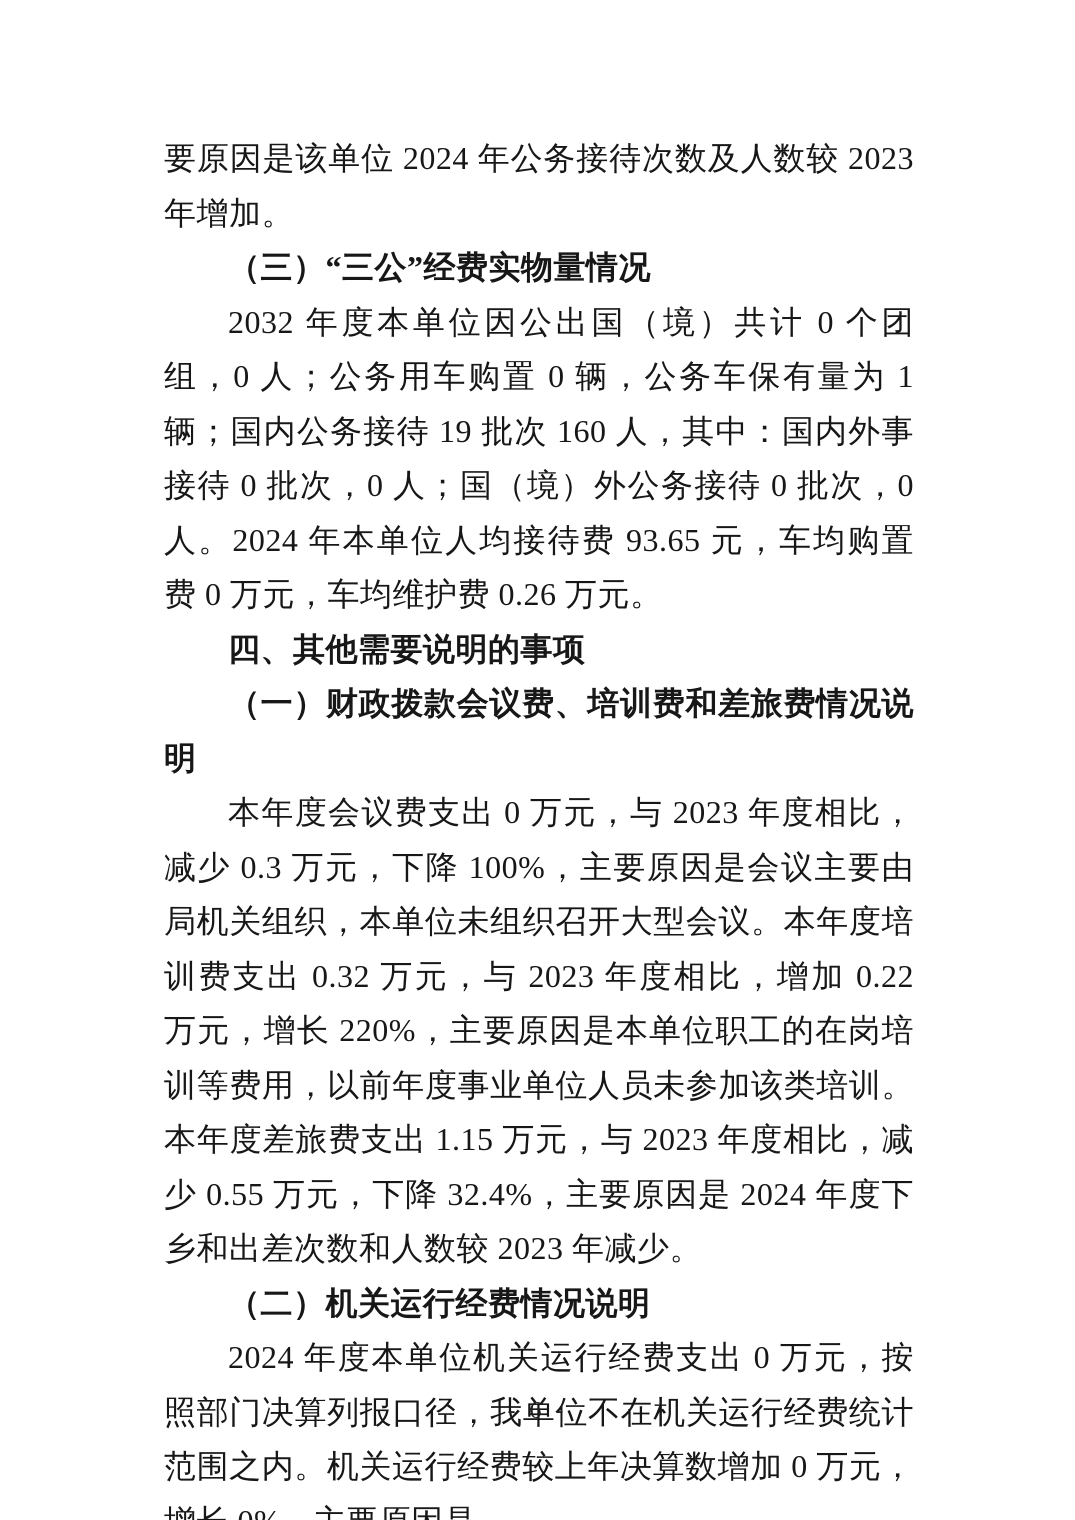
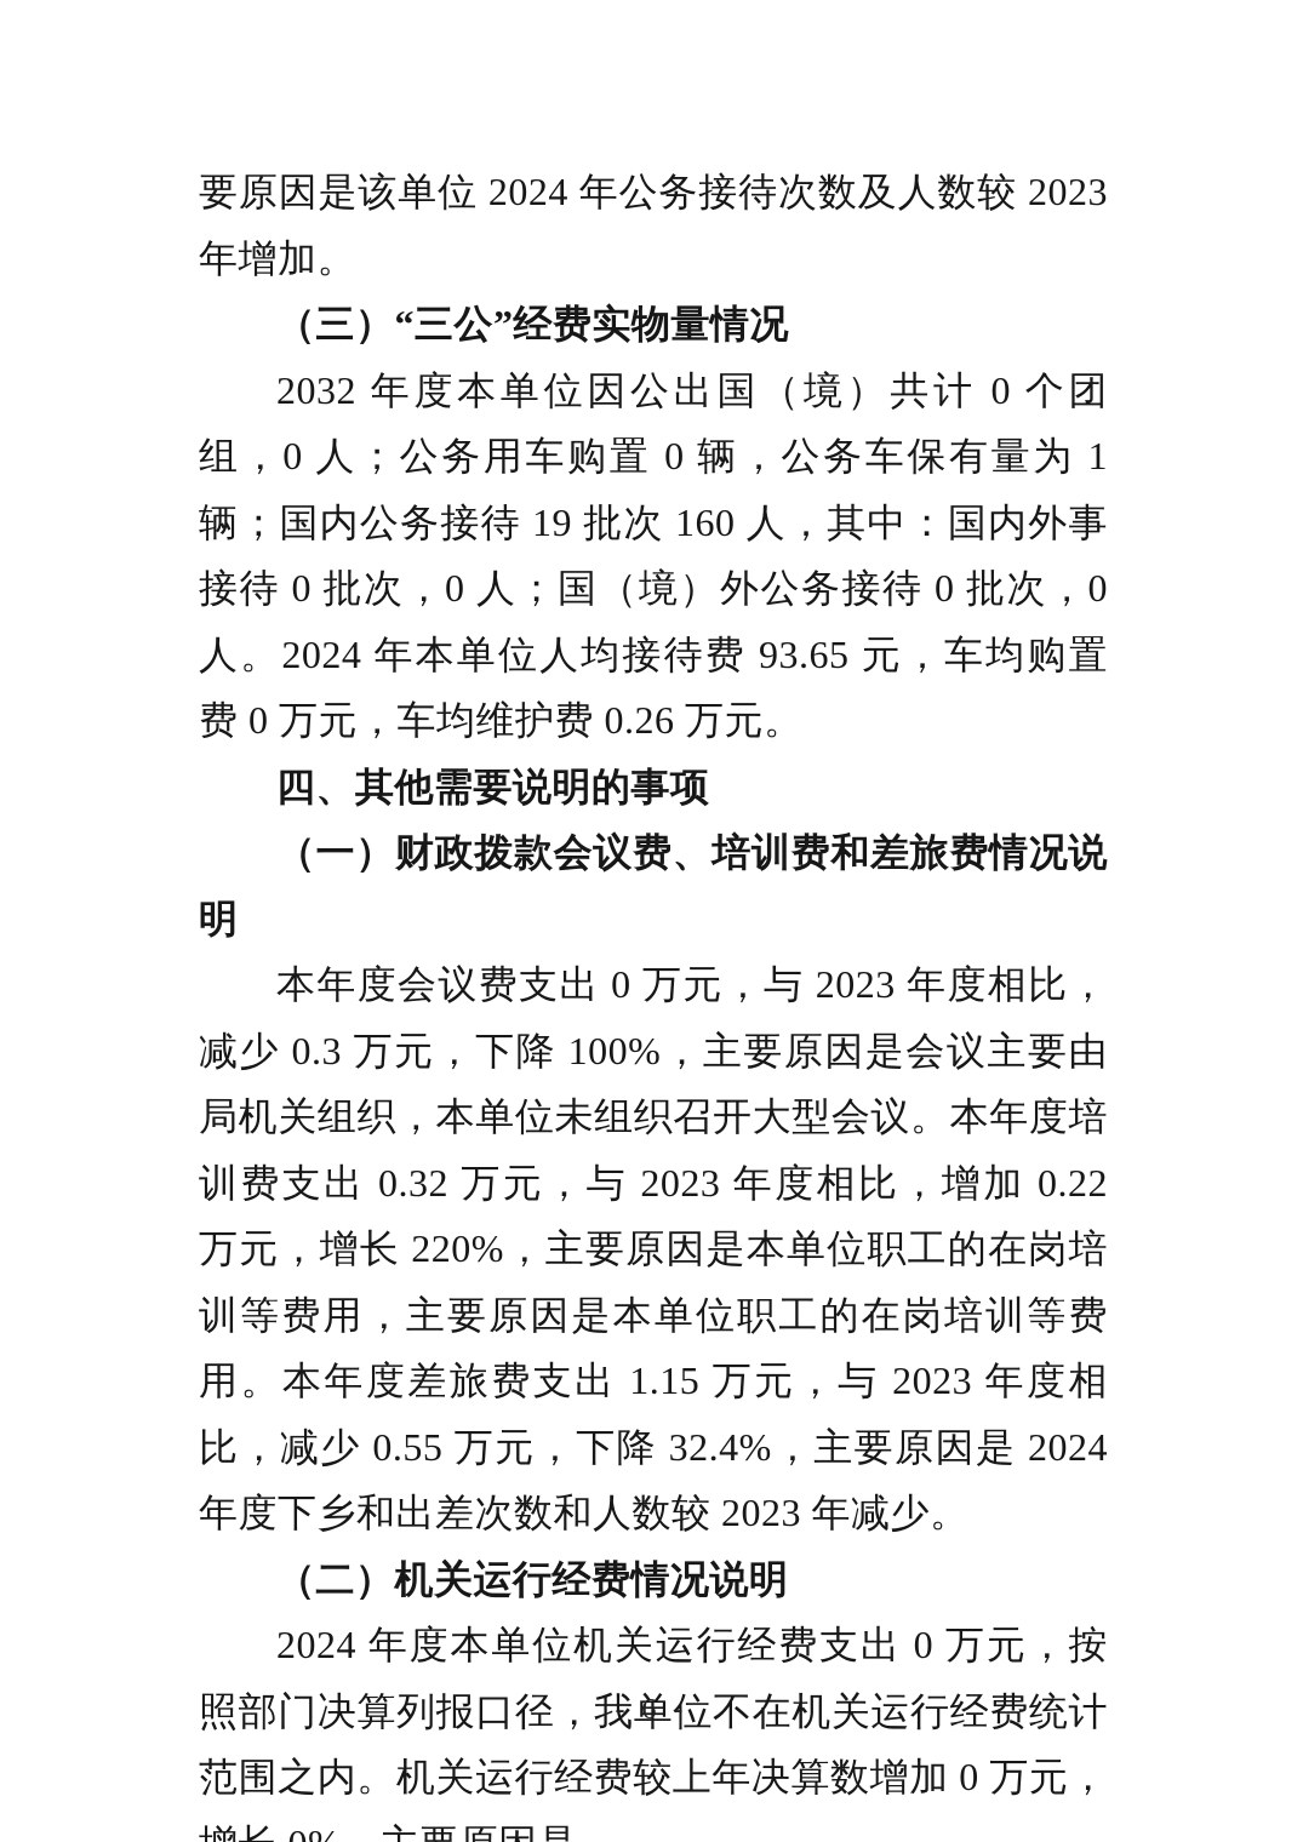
  要原因是该单位 2024 年公务接待次数及人数较 2023 年增加。
  （三）“三公”经费实物量情况
  2032 年度本单位因公出国（境）共计 0 个团组，0 人；公务用车购置 0 辆，公务车保有量为 1 辆；国内公务接待 19 批次 160 人，其中：国内外事接待 0 批次，0 人；国（境）外公务接待 0 批次，0 人。2024 年本单位人均接待费 93.65 元，车均购置费 0 万元，车均维护费 0.26 万元。
  四、其他需要说明的事项
  （一）财政拨款会议费、培训费和差旅费情况说明
- 本年度会议费支出 0 万元，与 2023 年度相比，减少 0.3 万元，下降 100%，主要原因是会议主要由局机关组织，本单位未组织召开大型会议。本年度培训费支出 0.32 万元，与 2023 年度相比，增加 0.22 万元，增长 220%，主要原因是本单位职工的在岗培训等费用，以前年度事业单位人员未参加该类培训。本年度差旅费支出 1.15 万元，与 2023 年度相比，减少 0.55 万元，下降 32.4%，主要原因是 2024 年度下乡和出差次数和人数较 2023 年减少。
+ 本年度会议费支出 0 万元，与 2023 年度相比，减少 0.3 万元，下降 100%，主要原因是会议主要由局机关组织，本单位未组织召开大型会议。本年度培训费支出 0.32 万元，与 2023 年度相比，增加 0.22 万元，增长 220%，主要原因是本单位职工的在岗培训等费用，主要原因是本单位职工的在岗培训等费用。本年度差旅费支出 1.15 万元，与 2023 年度相比，减少 0.55 万元，下降 32.4%，主要原因是 2024 年度下乡和出差次数和人数较 2023 年减少。
  （二）机关运行经费情况说明
  2024 年度本单位机关运行经费支出 0 万元，按照部门决算列报口径，我单位不在机关运行经费统计范围之内。机关运行经费较上年决算数增加 0 万元，
  - 6 -
